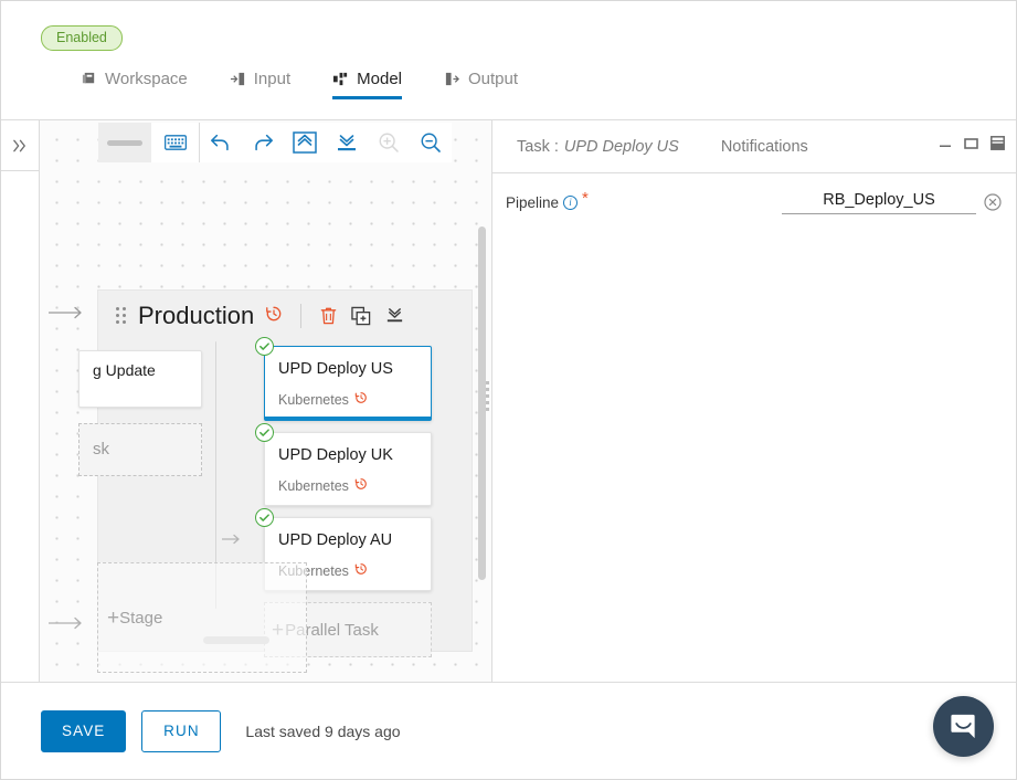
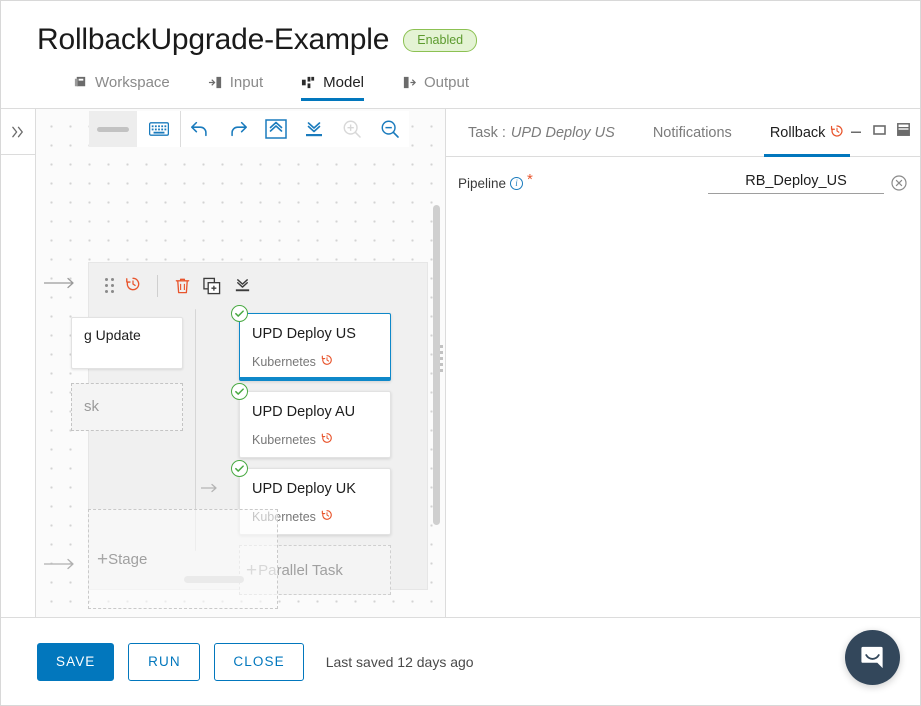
+ RollbackUpgrade-Example
  Enabled
  Workspace
  Input
  Model
  Output
- Production
  g Update
  sk
  UPD Deploy US
  Kubernetes
- UPD Deploy UK
+ UPD Deploy AU
  Kubernetes
- UPD Deploy AU
+ UPD Deploy UK
  Kubernetes
  +
  Parallel Task
  +
  Stage
  Task :
  UPD Deploy US
  Notifications
+ Rollback
  Pipeline
  i
  *
  RB_Deploy_US
  SAVE
  RUN
+ CLOSE
- Last saved 9 days ago
+ Last saved 12 days ago
